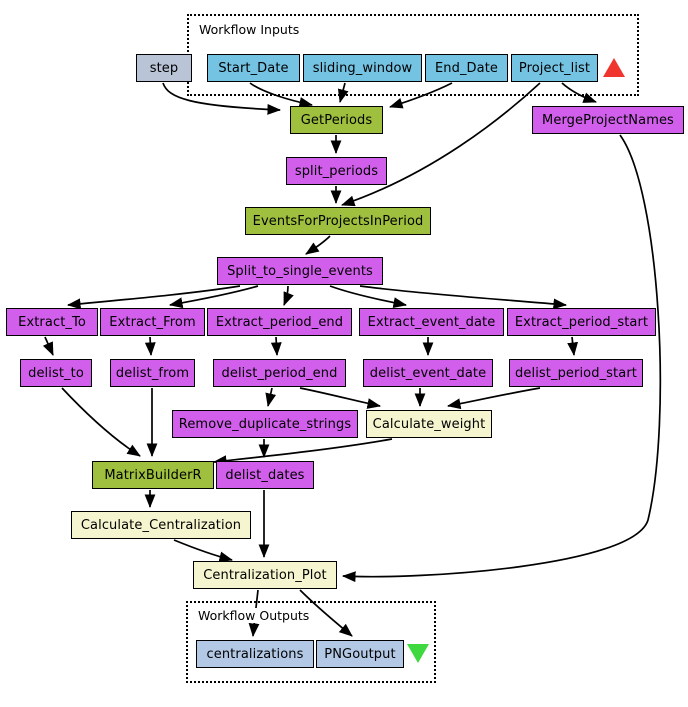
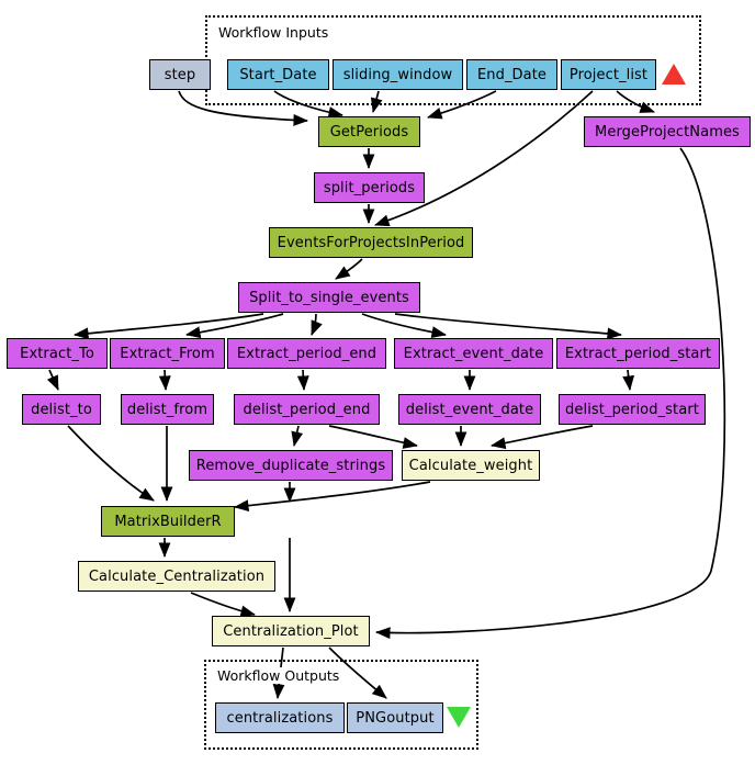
  Workflow Inputs
  Workflow Outputs
  step
  Start_Date
  sliding_window
  End_Date
  Project_list
  GetPeriods
  MergeProjectNames
  split_periods
  EventsForProjectsInPeriod
  Split_to_single_events
  Extract_To
  Extract_From
  Extract_period_end
  Extract_event_date
  Extract_period_start
  delist_to
  delist_from
  delist_period_end
  delist_event_date
  delist_period_start
  Remove_duplicate_strings
  Calculate_weight
  MatrixBuilderR
- delist_dates
  Calculate_Centralization
  Centralization_Plot
  centralizations
  PNGoutput
